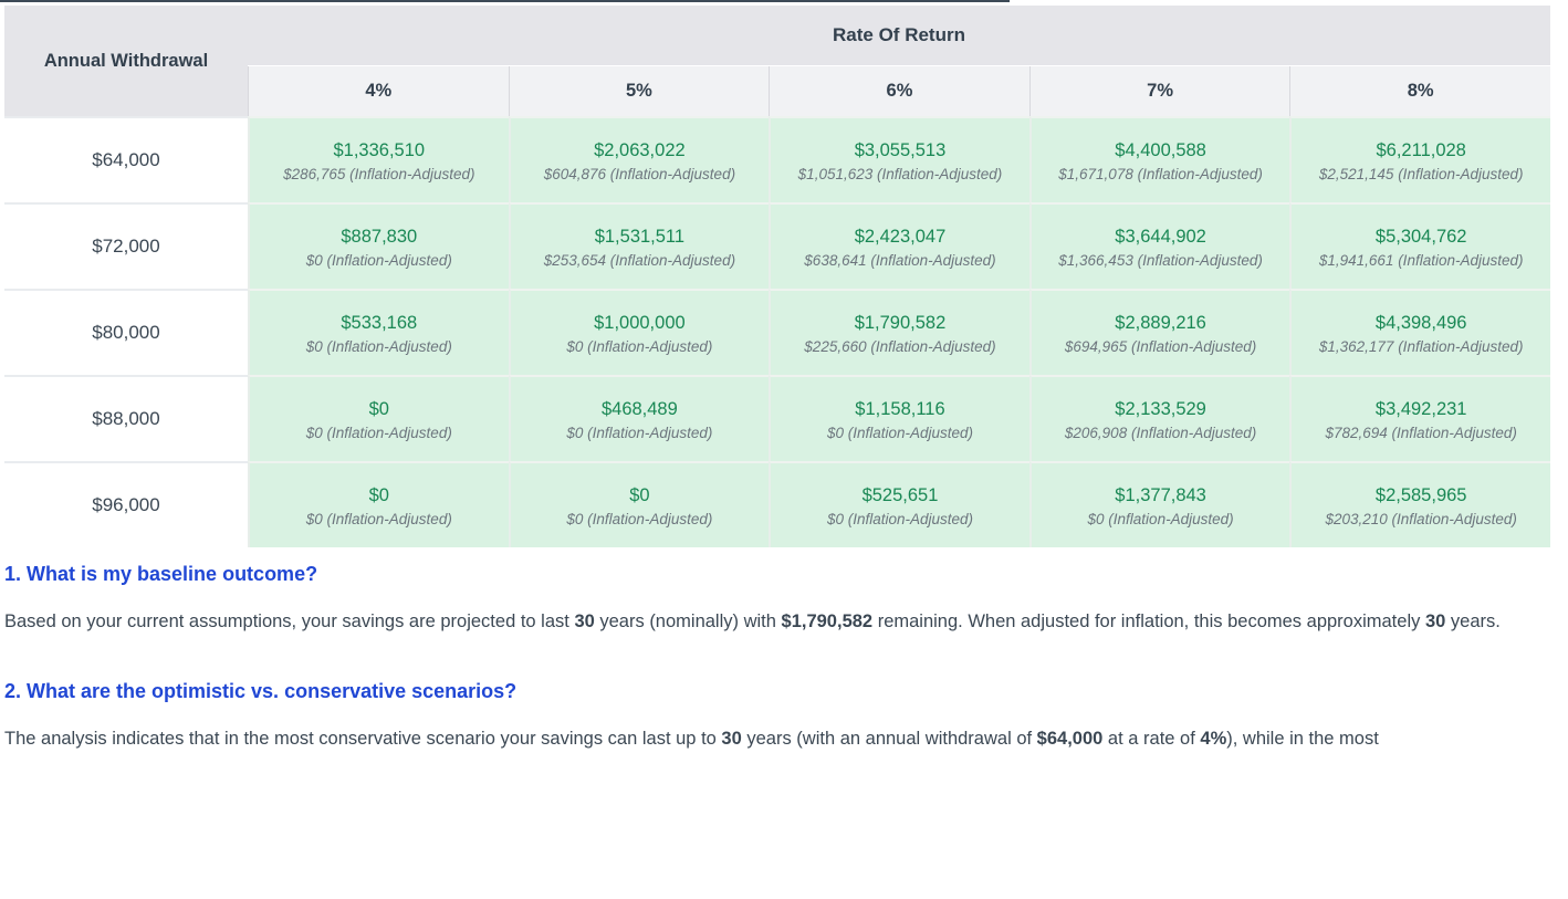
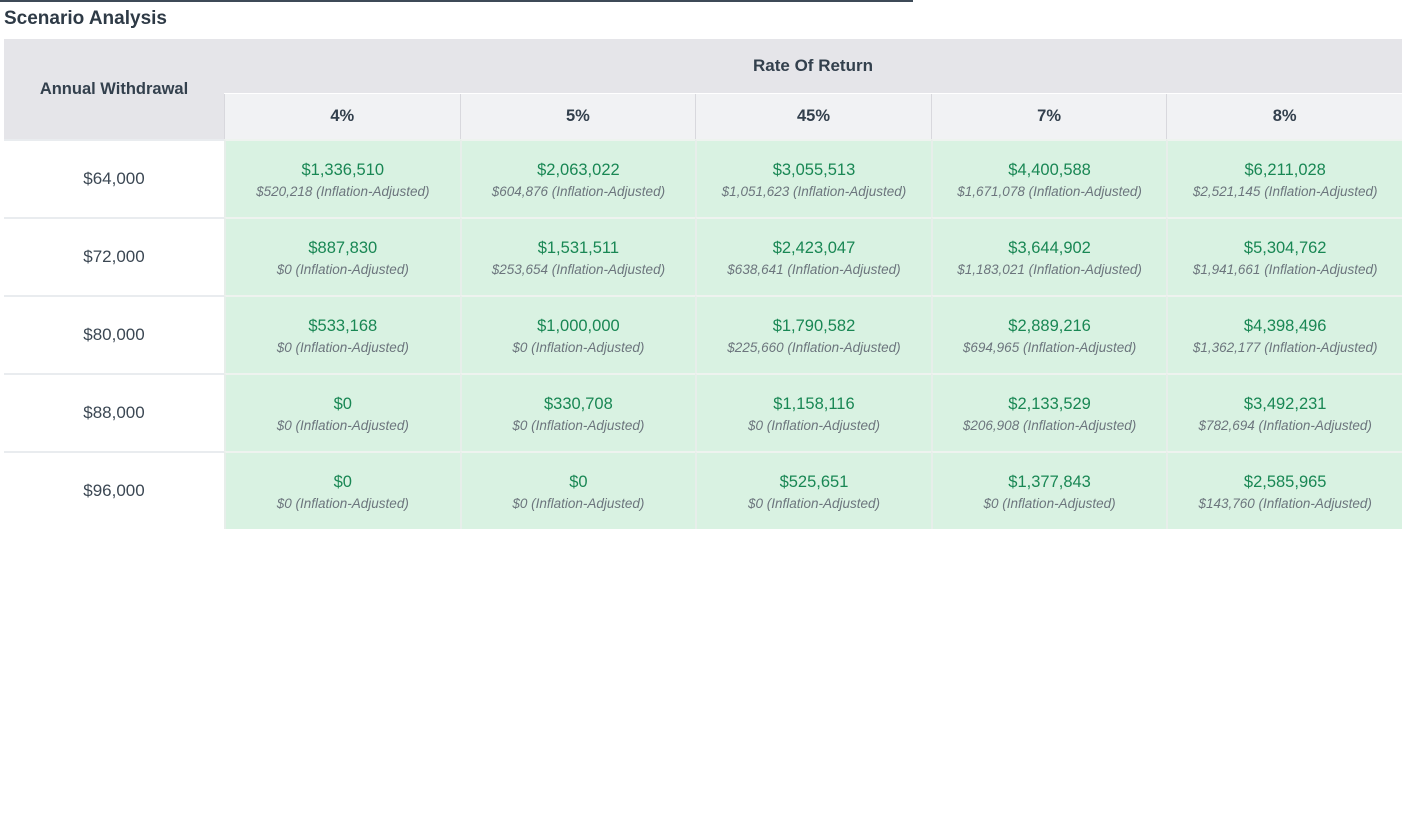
+ Scenario Analysis
  Annual Withdrawal	Rate Of Return
- 4%	5%	6%	7%	8%
+ 4%	5%	45%	7%	8%
- $64,000	$1,336,510$286,765 (Inflation-Adjusted)	$2,063,022$604,876 (Inflation-Adjusted)	$3,055,513$1,051,623 (Inflation-Adjusted)	$4,400,588$1,671,078 (Inflation-Adjusted)	$6,211,028$2,521,145 (Inflation-Adjusted)
+ $64,000	$1,336,510$520,218 (Inflation-Adjusted)	$2,063,022$604,876 (Inflation-Adjusted)	$3,055,513$1,051,623 (Inflation-Adjusted)	$4,400,588$1,671,078 (Inflation-Adjusted)	$6,211,028$2,521,145 (Inflation-Adjusted)
- $72,000	$887,830$0 (Inflation-Adjusted)	$1,531,511$253,654 (Inflation-Adjusted)	$2,423,047$638,641 (Inflation-Adjusted)	$3,644,902$1,366,453 (Inflation-Adjusted)	$5,304,762$1,941,661 (Inflation-Adjusted)
+ $72,000	$887,830$0 (Inflation-Adjusted)	$1,531,511$253,654 (Inflation-Adjusted)	$2,423,047$638,641 (Inflation-Adjusted)	$3,644,902$1,183,021 (Inflation-Adjusted)	$5,304,762$1,941,661 (Inflation-Adjusted)
  $80,000	$533,168$0 (Inflation-Adjusted)	$1,000,000$0 (Inflation-Adjusted)	$1,790,582$225,660 (Inflation-Adjusted)	$2,889,216$694,965 (Inflation-Adjusted)	$4,398,496$1,362,177 (Inflation-Adjusted)
- $88,000	$0$0 (Inflation-Adjusted)	$468,489$0 (Inflation-Adjusted)	$1,158,116$0 (Inflation-Adjusted)	$2,133,529$206,908 (Inflation-Adjusted)	$3,492,231$782,694 (Inflation-Adjusted)
+ $88,000	$0$0 (Inflation-Adjusted)	$330,708$0 (Inflation-Adjusted)	$1,158,116$0 (Inflation-Adjusted)	$2,133,529$206,908 (Inflation-Adjusted)	$3,492,231$782,694 (Inflation-Adjusted)
- $96,000	$0$0 (Inflation-Adjusted)	$0$0 (Inflation-Adjusted)	$525,651$0 (Inflation-Adjusted)	$1,377,843$0 (Inflation-Adjusted)	$2,585,965$203,210 (Inflation-Adjusted)
+ $96,000	$0$0 (Inflation-Adjusted)	$0$0 (Inflation-Adjusted)	$525,651$0 (Inflation-Adjusted)	$1,377,843$0 (Inflation-Adjusted)	$2,585,965$143,760 (Inflation-Adjusted)
- 1. What is my baseline outcome?
- Based on your current assumptions, your savings are projected to last 30 years (nominally) with $1,790,582 remaining. When adjusted for inflation, this becomes approximately 30 years.
- 2. What are the optimistic vs. conservative scenarios?
- The analysis indicates that in the most conservative scenario your savings can last up to 30 years (with an annual withdrawal of $64,000 at a rate of 4%), while in the most
